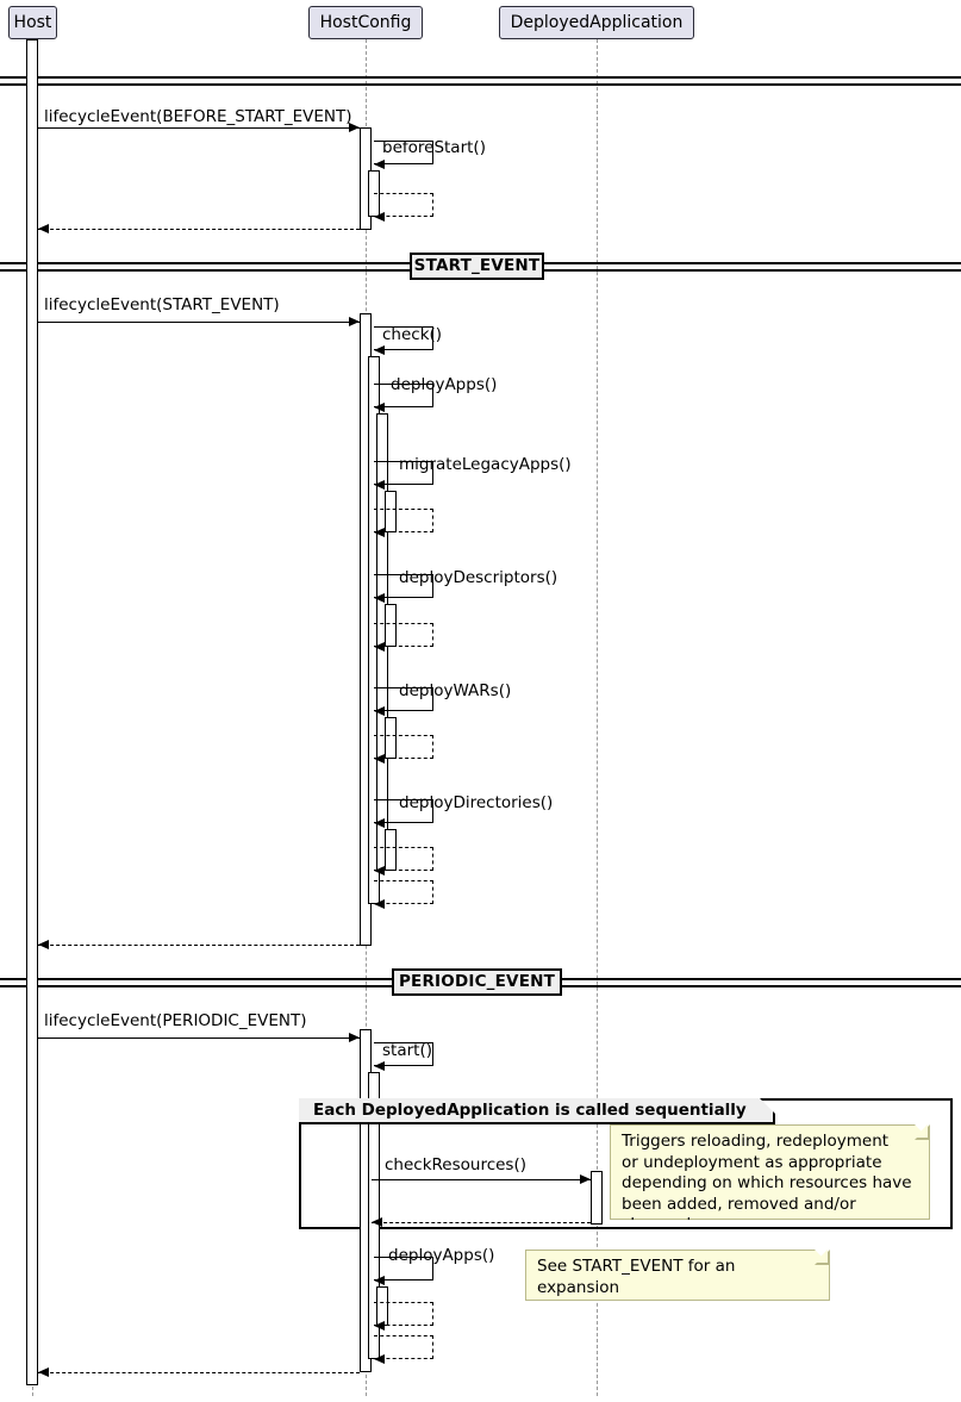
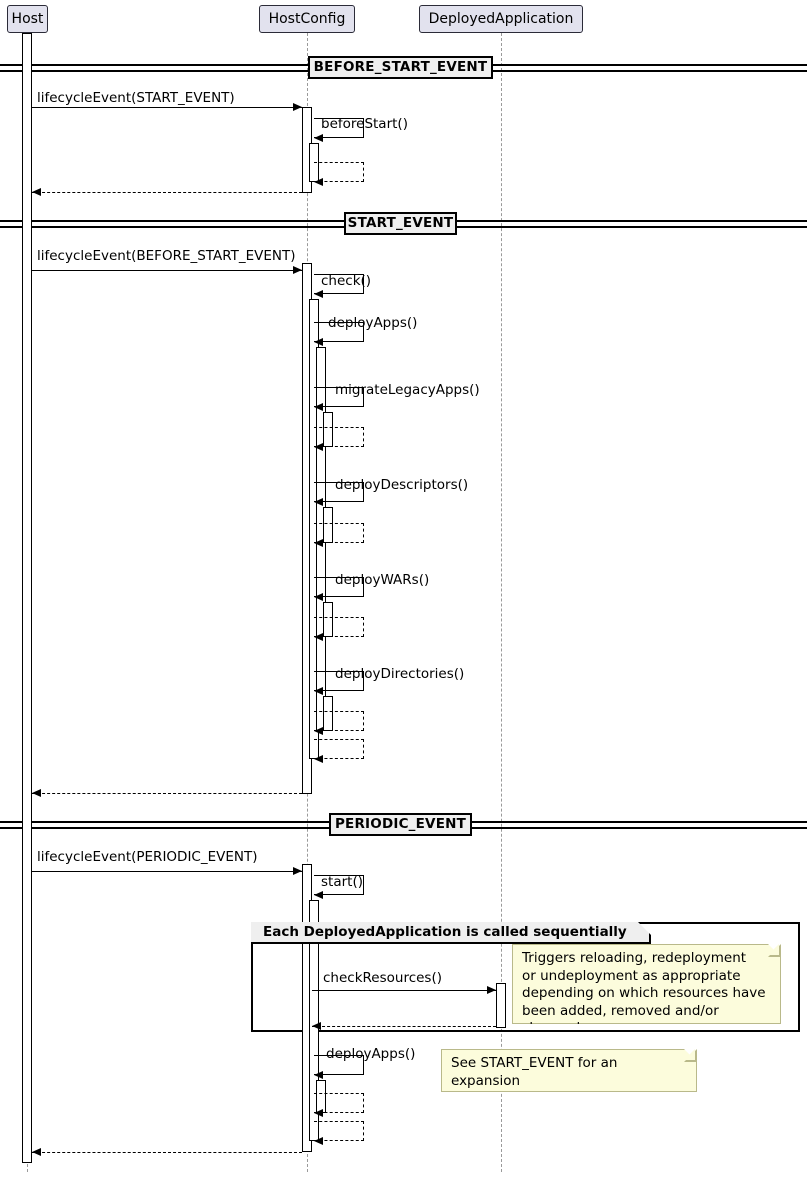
  Each DeployedApplication is called sequentially
- lifecycleEvent(BEFORE_START_EVENT)
+ lifecycleEvent(START_EVENT)
  beforeStart()
- lifecycleEvent(START_EVENT)
+ lifecycleEvent(BEFORE_START_EVENT)
  check()
  deployApps()
  migrateLegacyApps()
  deployDescriptors()
  deployWARs()
  deployDirectories()
  lifecycleEvent(PERIODIC_EVENT)
  start()
  checkResources()
  deployApps()
+ BEFORE_START_EVENT
  START_EVENT
  PERIODIC_EVENT
  Triggers reloading, redeployment
  or undeployment as appropriate
  depending on which resources have
  been added, removed and/or
  See START_EVENT for an expansion
  Host
  HostConfig
  DeployedApplication
